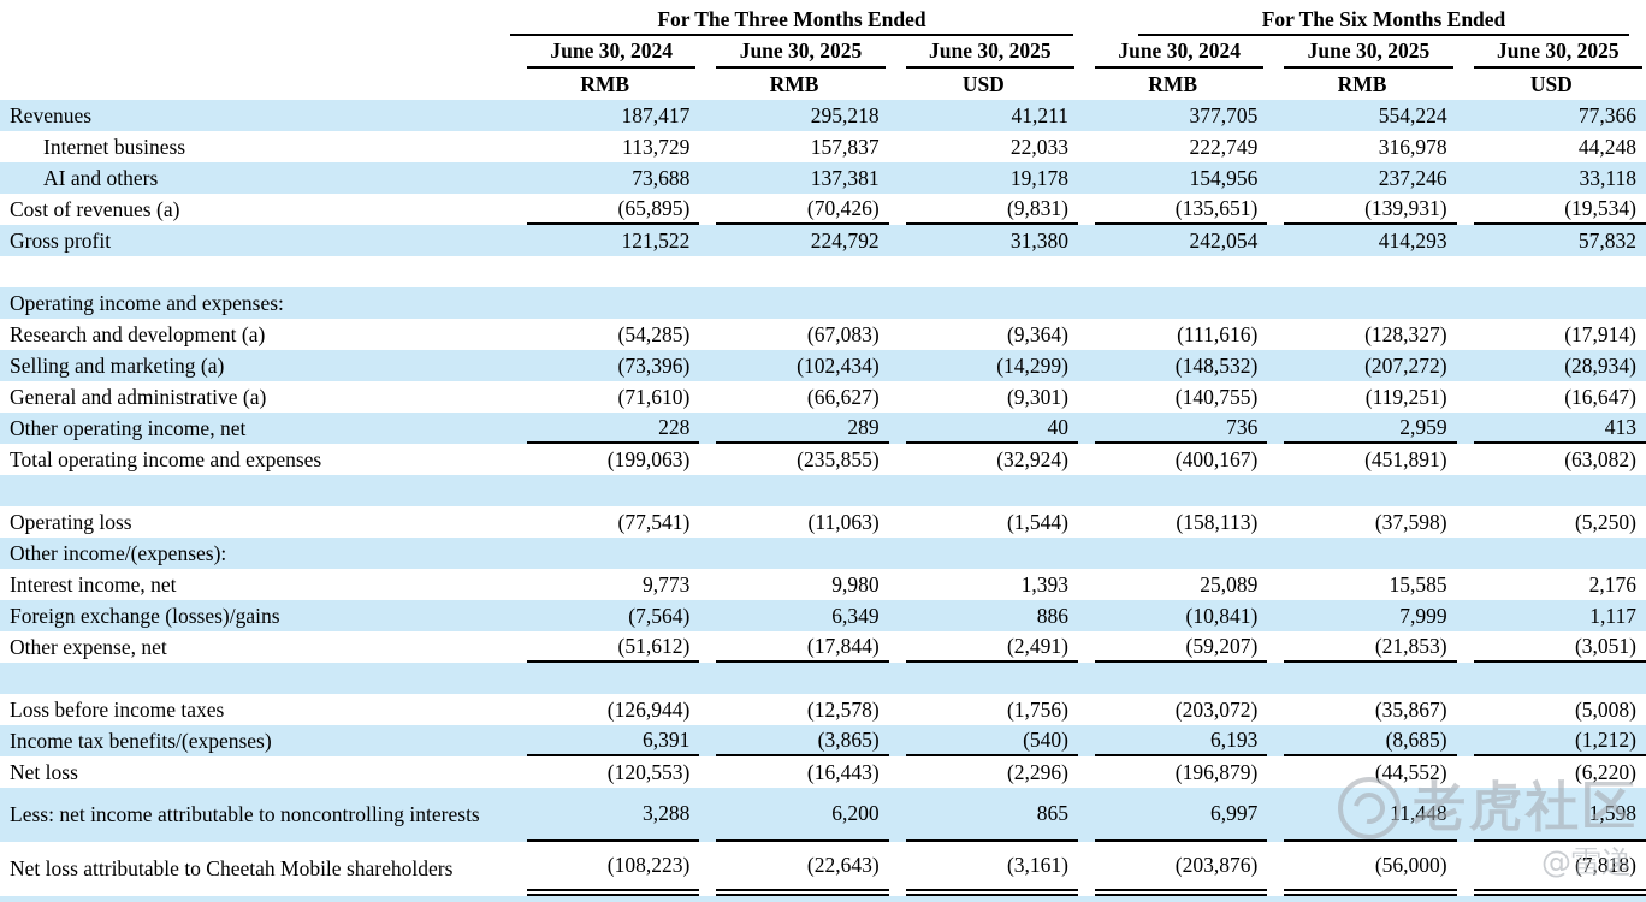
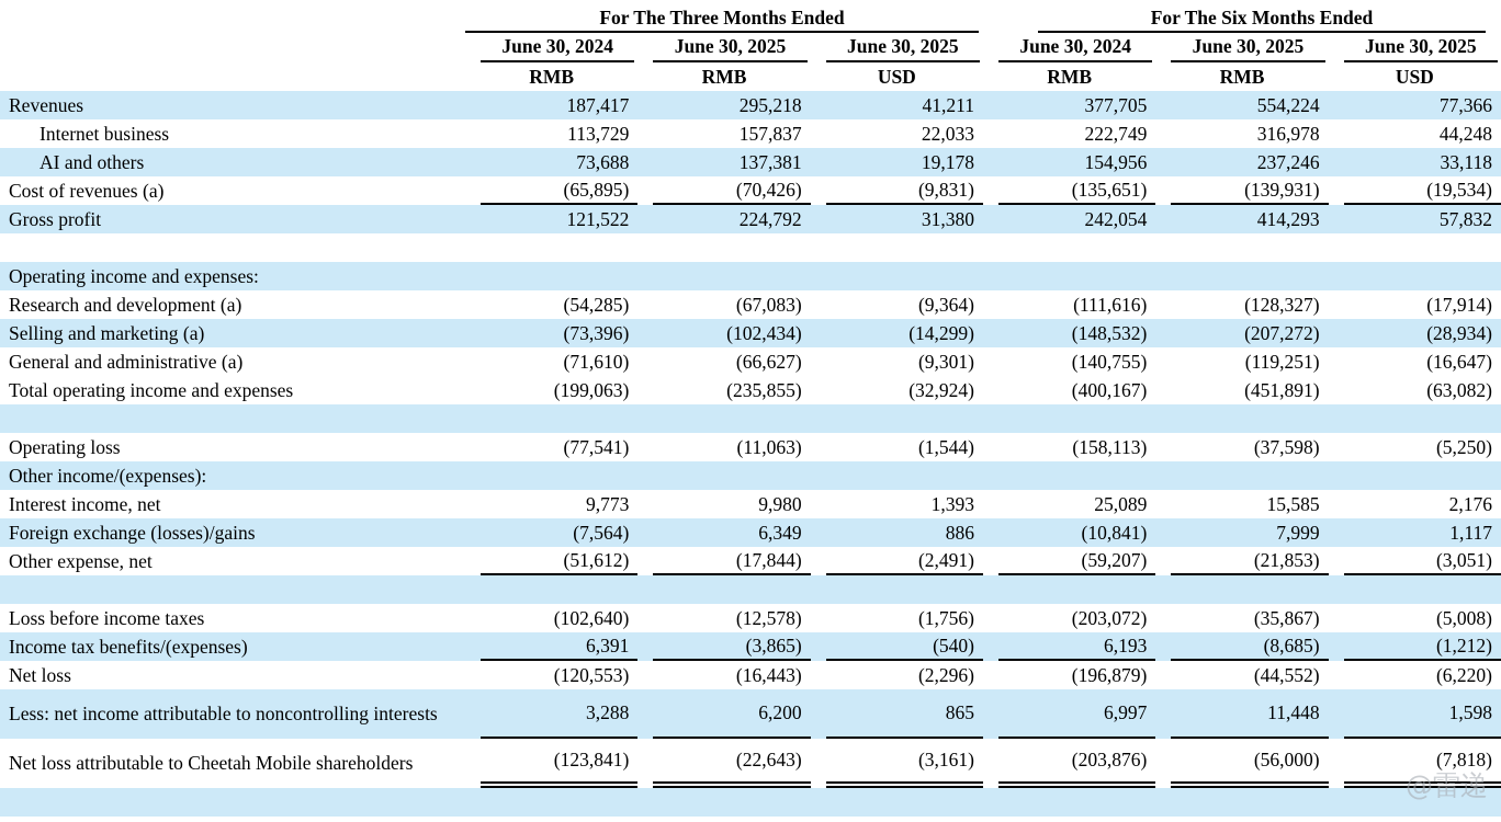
  	For The Three Months Ended	For The Six Months Ended
  	June 30, 2024	June 30, 2025	June 30, 2025	June 30, 2024	June 30, 2025	June 30, 2025
  	RMB	RMB	USD	RMB	RMB	USD
  Revenues	187,417	295,218	41,211	377,705	554,224	77,366
  Internet business	113,729	157,837	22,033	222,749	316,978	44,248
  AI and others	73,688	137,381	19,178	154,956	237,246	33,118
  Cost of revenues (a)	(65,895)	(70,426)	(9,831)	(135,651)	(139,931)	(19,534)
  Gross profit	121,522	224,792	31,380	242,054	414,293	57,832
  Operating income and expenses:
  Research and development (a)	(54,285)	(67,083)	(9,364)	(111,616)	(128,327)	(17,914)
  Selling and marketing (a)	(73,396)	(102,434)	(14,299)	(148,532)	(207,272)	(28,934)
  General and administrative (a)	(71,610)	(66,627)	(9,301)	(140,755)	(119,251)	(16,647)
- Other operating income, net	228	289	40	736	2,959	413
  Total operating income and expenses	(199,063)	(235,855)	(32,924)	(400,167)	(451,891)	(63,082)
  Operating loss	(77,541)	(11,063)	(1,544)	(158,113)	(37,598)	(5,250)
  Other income/(expenses):
  Interest income, net	9,773	9,980	1,393	25,089	15,585	2,176
  Foreign exchange (losses)/gains	(7,564)	6,349	886	(10,841)	7,999	1,117
  Other expense, net	(51,612)	(17,844)	(2,491)	(59,207)	(21,853)	(3,051)
- Loss before income taxes	(126,944)	(12,578)	(1,756)	(203,072)	(35,867)	(5,008)
+ Loss before income taxes	(102,640)	(12,578)	(1,756)	(203,072)	(35,867)	(5,008)
  Income tax benefits/(expenses)	6,391	(3,865)	(540)	6,193	(8,685)	(1,212)
  Net loss	(120,553)	(16,443)	(2,296)	(196,879)	(44,552)	(6,220)
  Less: net income attributable to noncontrolling interests	3,288	6,200	865	6,997	11,448	1,598
- Net loss attributable to Cheetah Mobile shareholders	(108,223)	(22,643)	(3,161)	(203,876)	(56,000)	(7,818)
+ Net loss attributable to Cheetah Mobile shareholders	(123,841)	(22,643)	(3,161)	(203,876)	(56,000)	(7,818)
- 老虎社区
  @雷递
